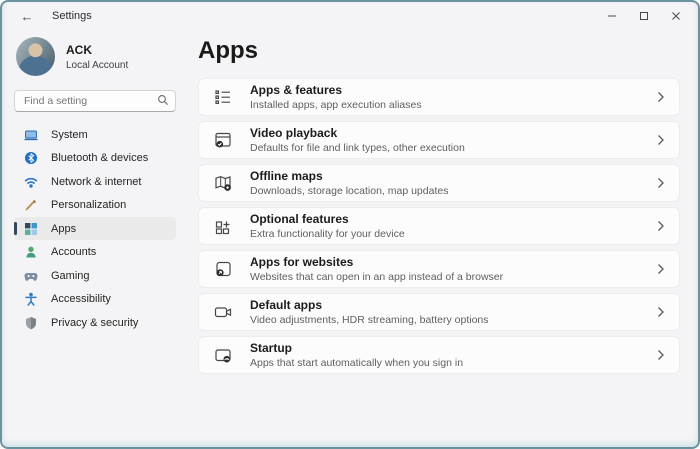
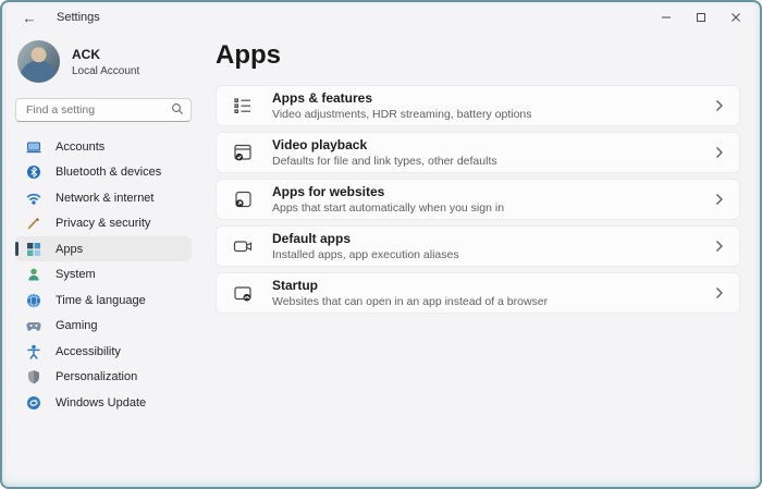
  ←
  Settings
  ACK
  Local Account
  Find a setting
- System
+ Accounts
  Bluetooth & devices
  Network & internet
- Personalization
+ Privacy & security
  Apps
- Accounts
+ System
+ Time & language
  Gaming
  Accessibility
- Privacy & security
+ Personalization
+ Windows Update
  Apps
  Apps & features
- Installed apps, app execution aliases
+ Video adjustments, HDR streaming, battery options
  Video playback
- Defaults for file and link types, other execution
+ Defaults for file and link types, other defaults
- Offline maps
- Downloads, storage location, map updates
- Optional features
- Extra functionality for your device
  Apps for websites
- Websites that can open in an app instead of a browser
+ Apps that start automatically when you sign in
  Default apps
- Video adjustments, HDR streaming, battery options
+ Installed apps, app execution aliases
  Startup
- Apps that start automatically when you sign in
+ Websites that can open in an app instead of a browser
